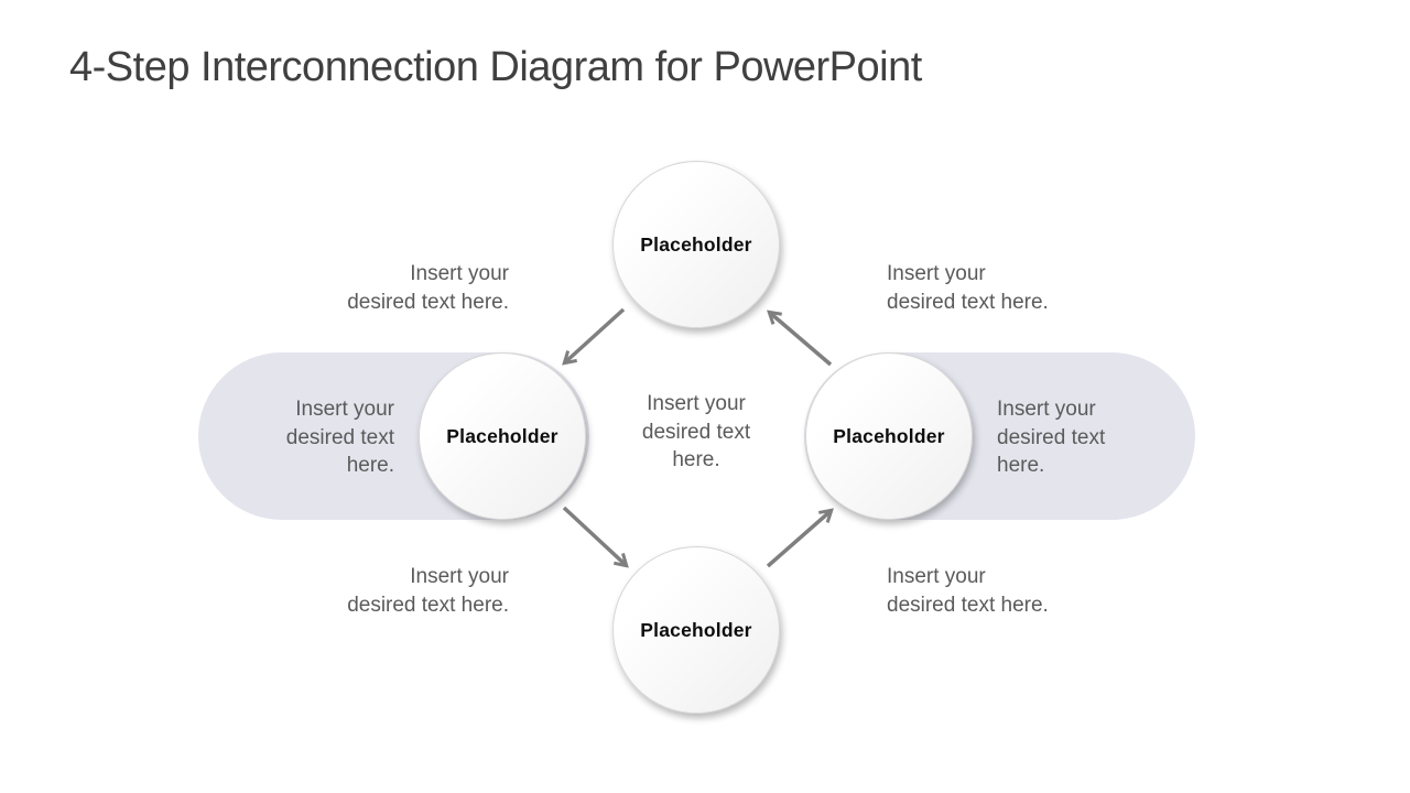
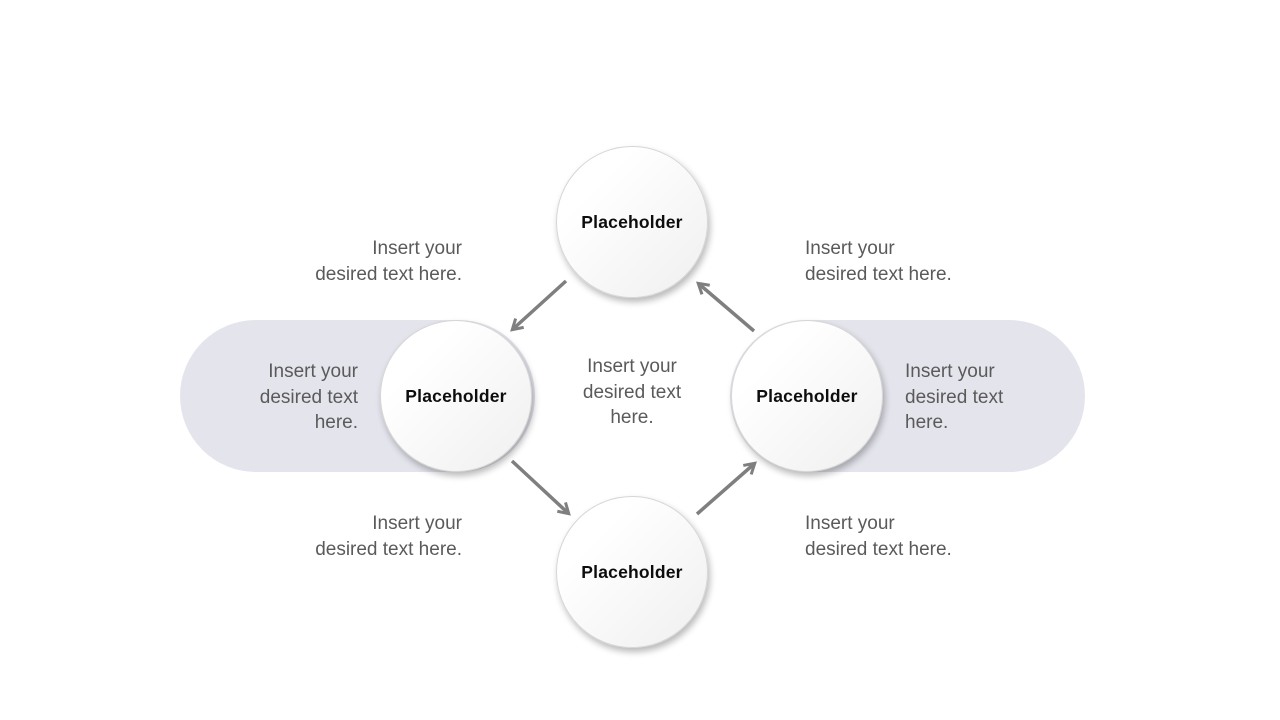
- 4-Step Interconnection Diagram for PowerPoint
  Placeholder
  Placeholder
  Placeholder
  Placeholder
  Insert your
  desired text here.
  Insert your
  desired text here.
  Insert your
  desired text here.
  Insert your
  desired text here.
  Insert your
  desired text
  here.
  Insert your
  desired text
  here.
  Insert your
  desired text
  here.
